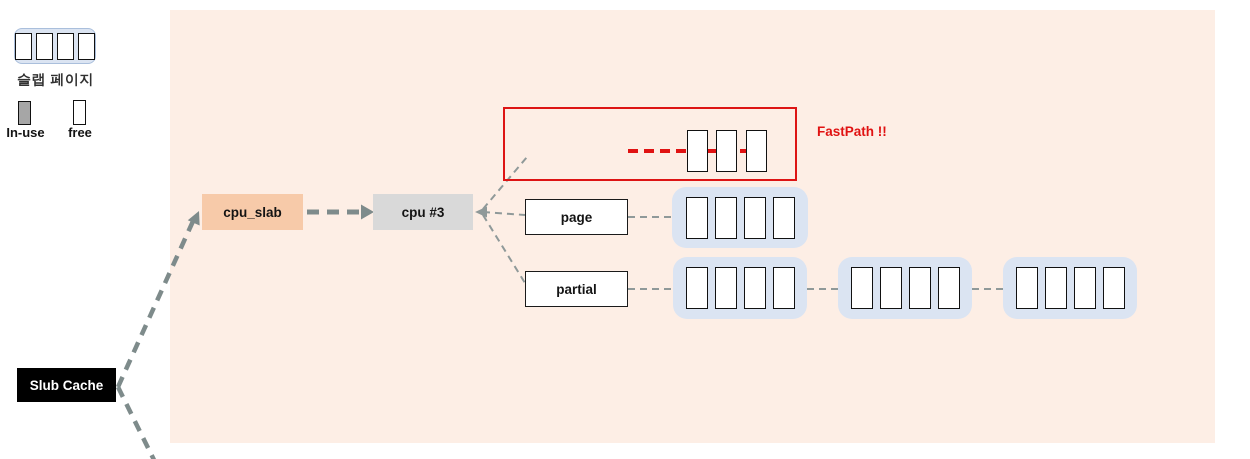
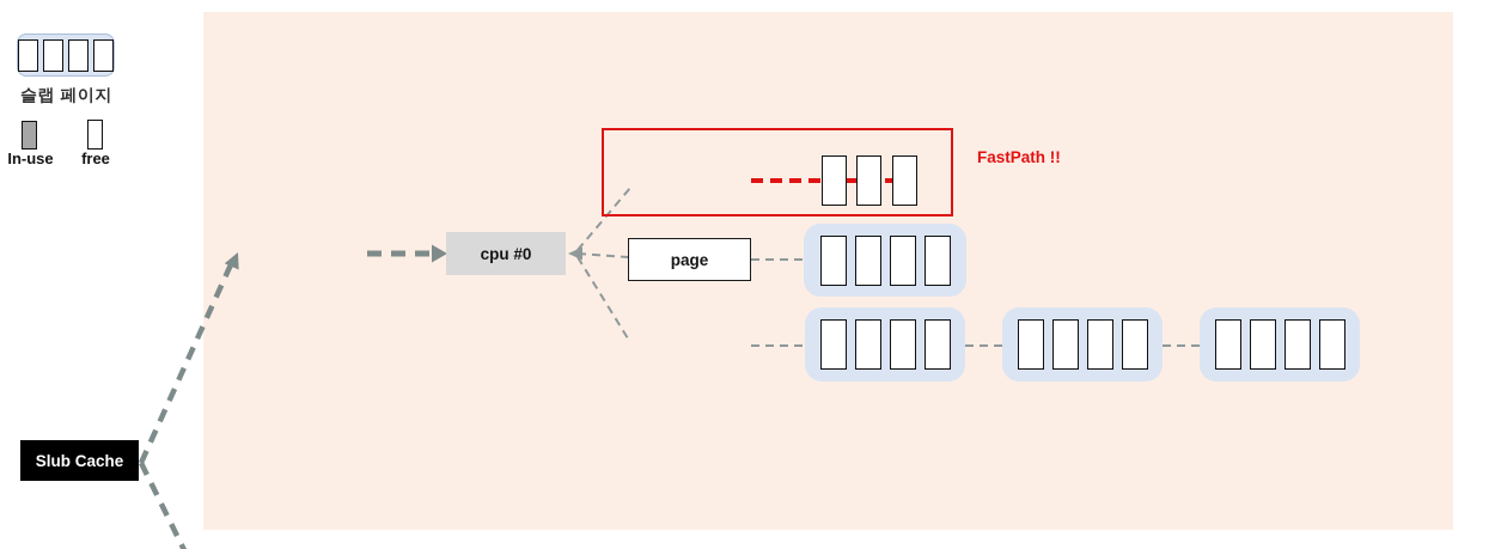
  슬랩 페이지
  In-use
  free
  Slub Cache
- cpu_slab
- cpu #3
+ cpu #0
  FastPath !!
  page
- partial
